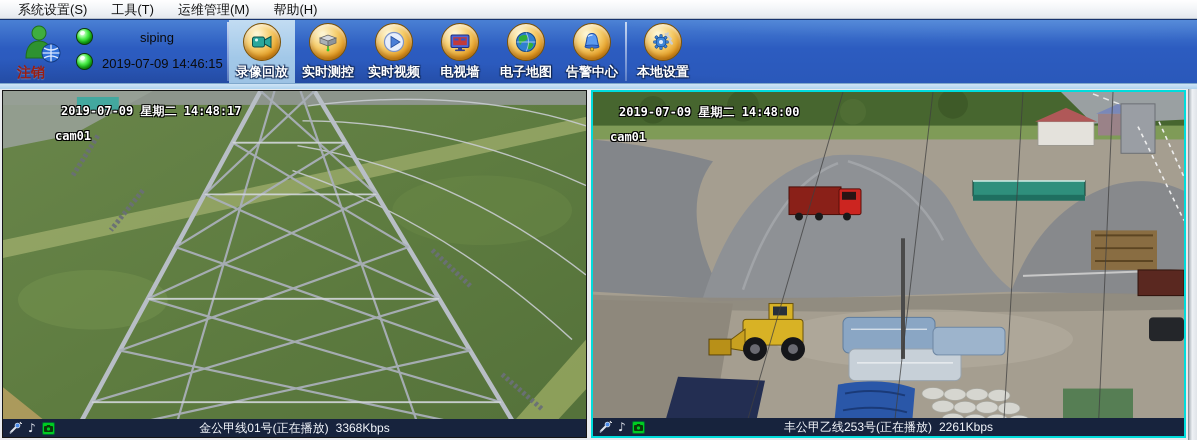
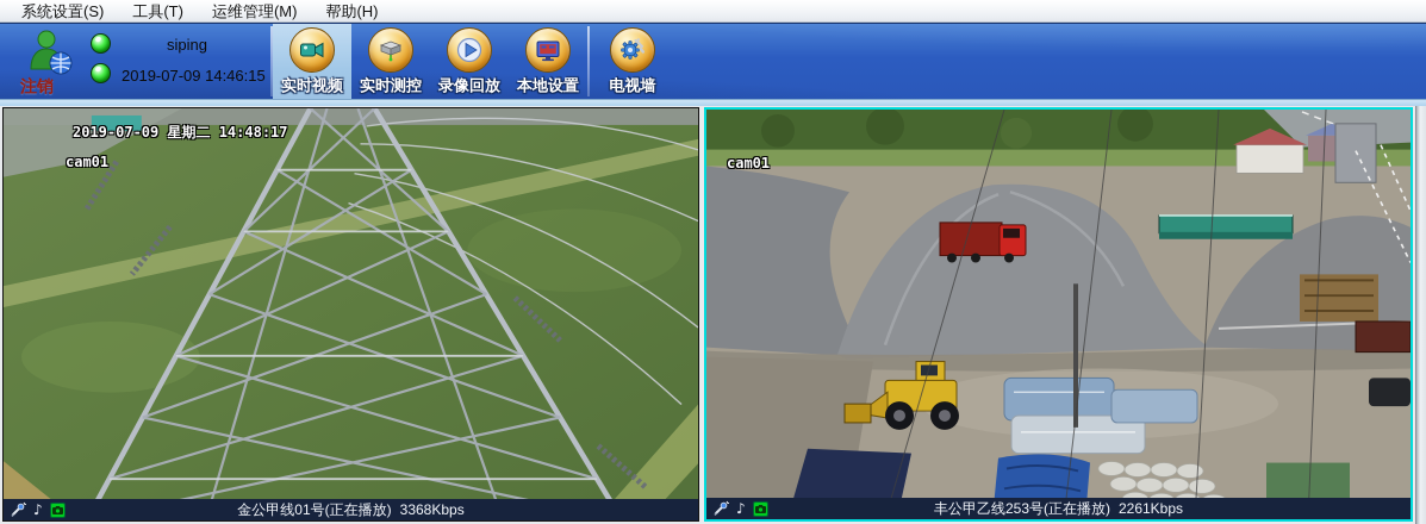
  系统设置(S)
  工具(T)
  运维管理(M)
  帮助(H)
  注销
  siping
  2019-07-09 14:46:15
- 录像回放
+ 实时视频
  实时测控
- 实时视频
+ 录像回放
- 电视墙
+ 本地设置
- 电子地图
- 告警中心
- 本地设置
+ 电视墙
  2019-07-09 星期二 14:48:17
  cam01
  ♪
  金公甲线01号(正在播放) 3368Kbps
- 2019-07-09 星期二 14:48:00
  cam01
  ♪
  丰公甲乙线253号(正在播放) 2261Kbps
